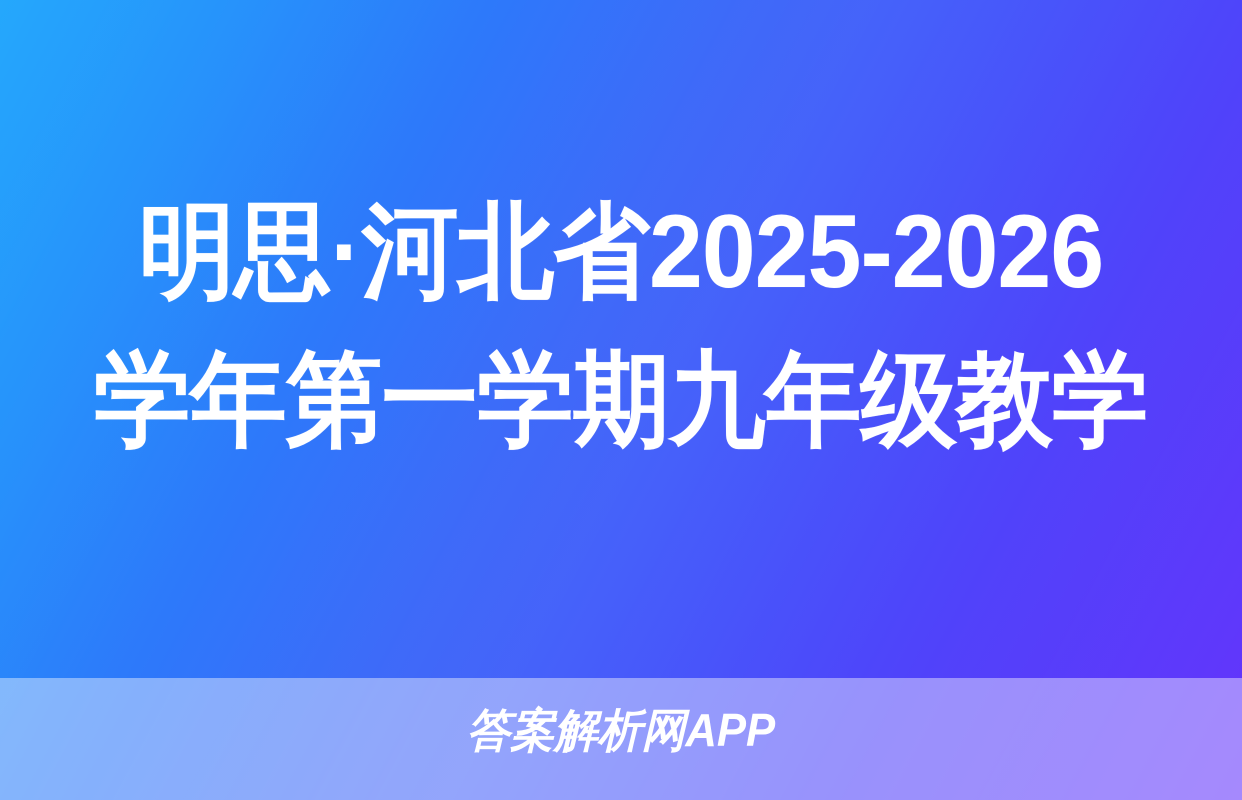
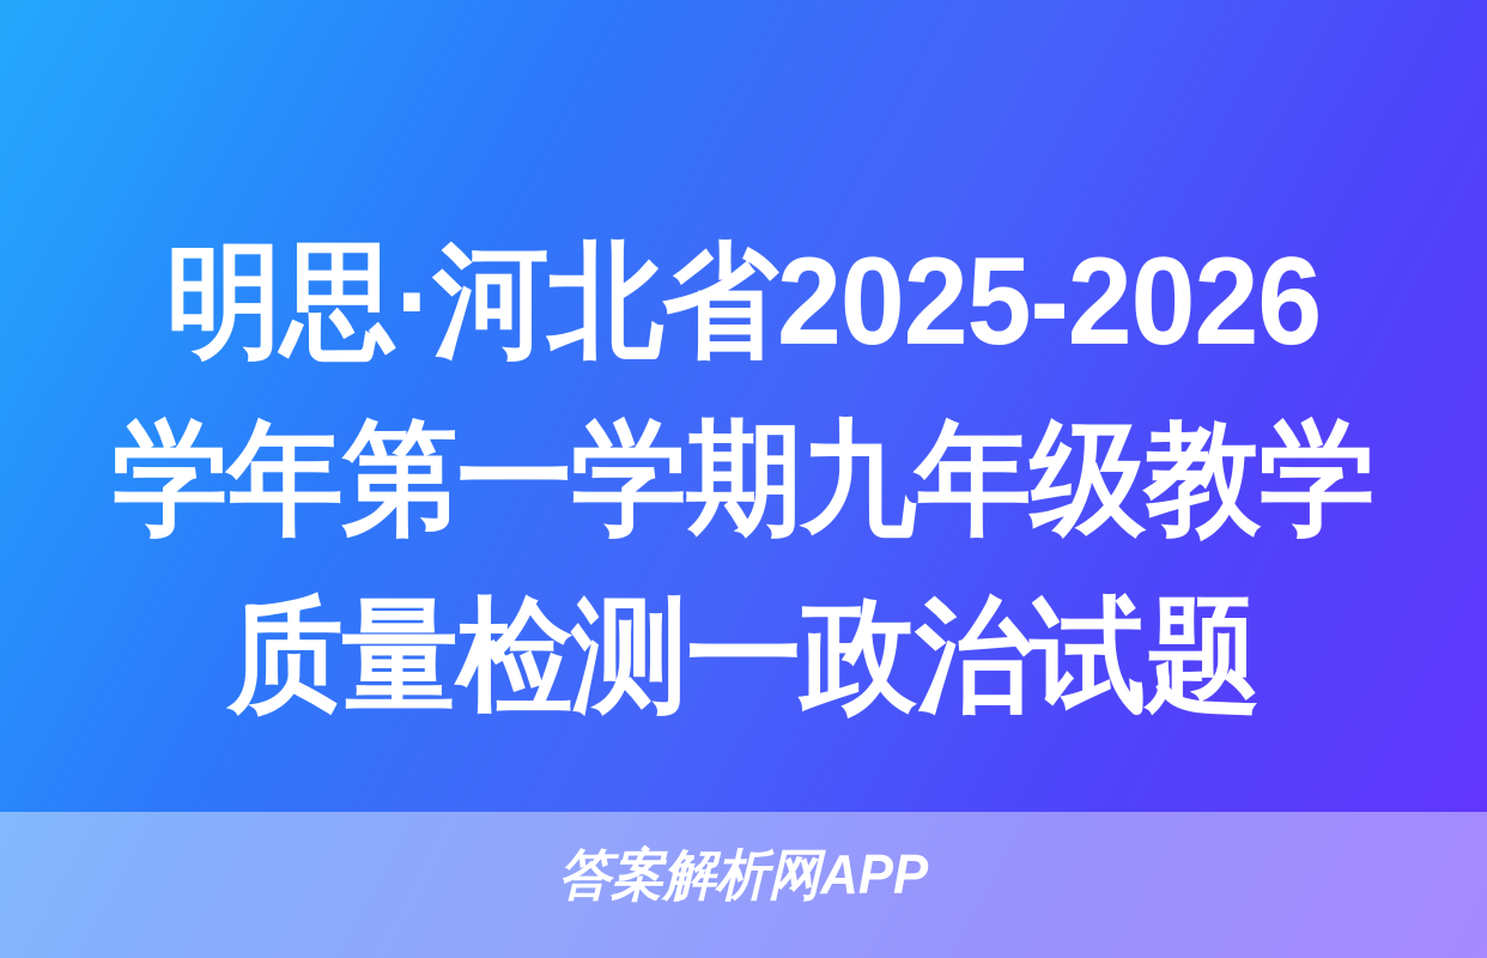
  明思·河北省2025-2026
  学年第一学期九年级教学
+ 质量检测一政治试题
  答案解析网APP
